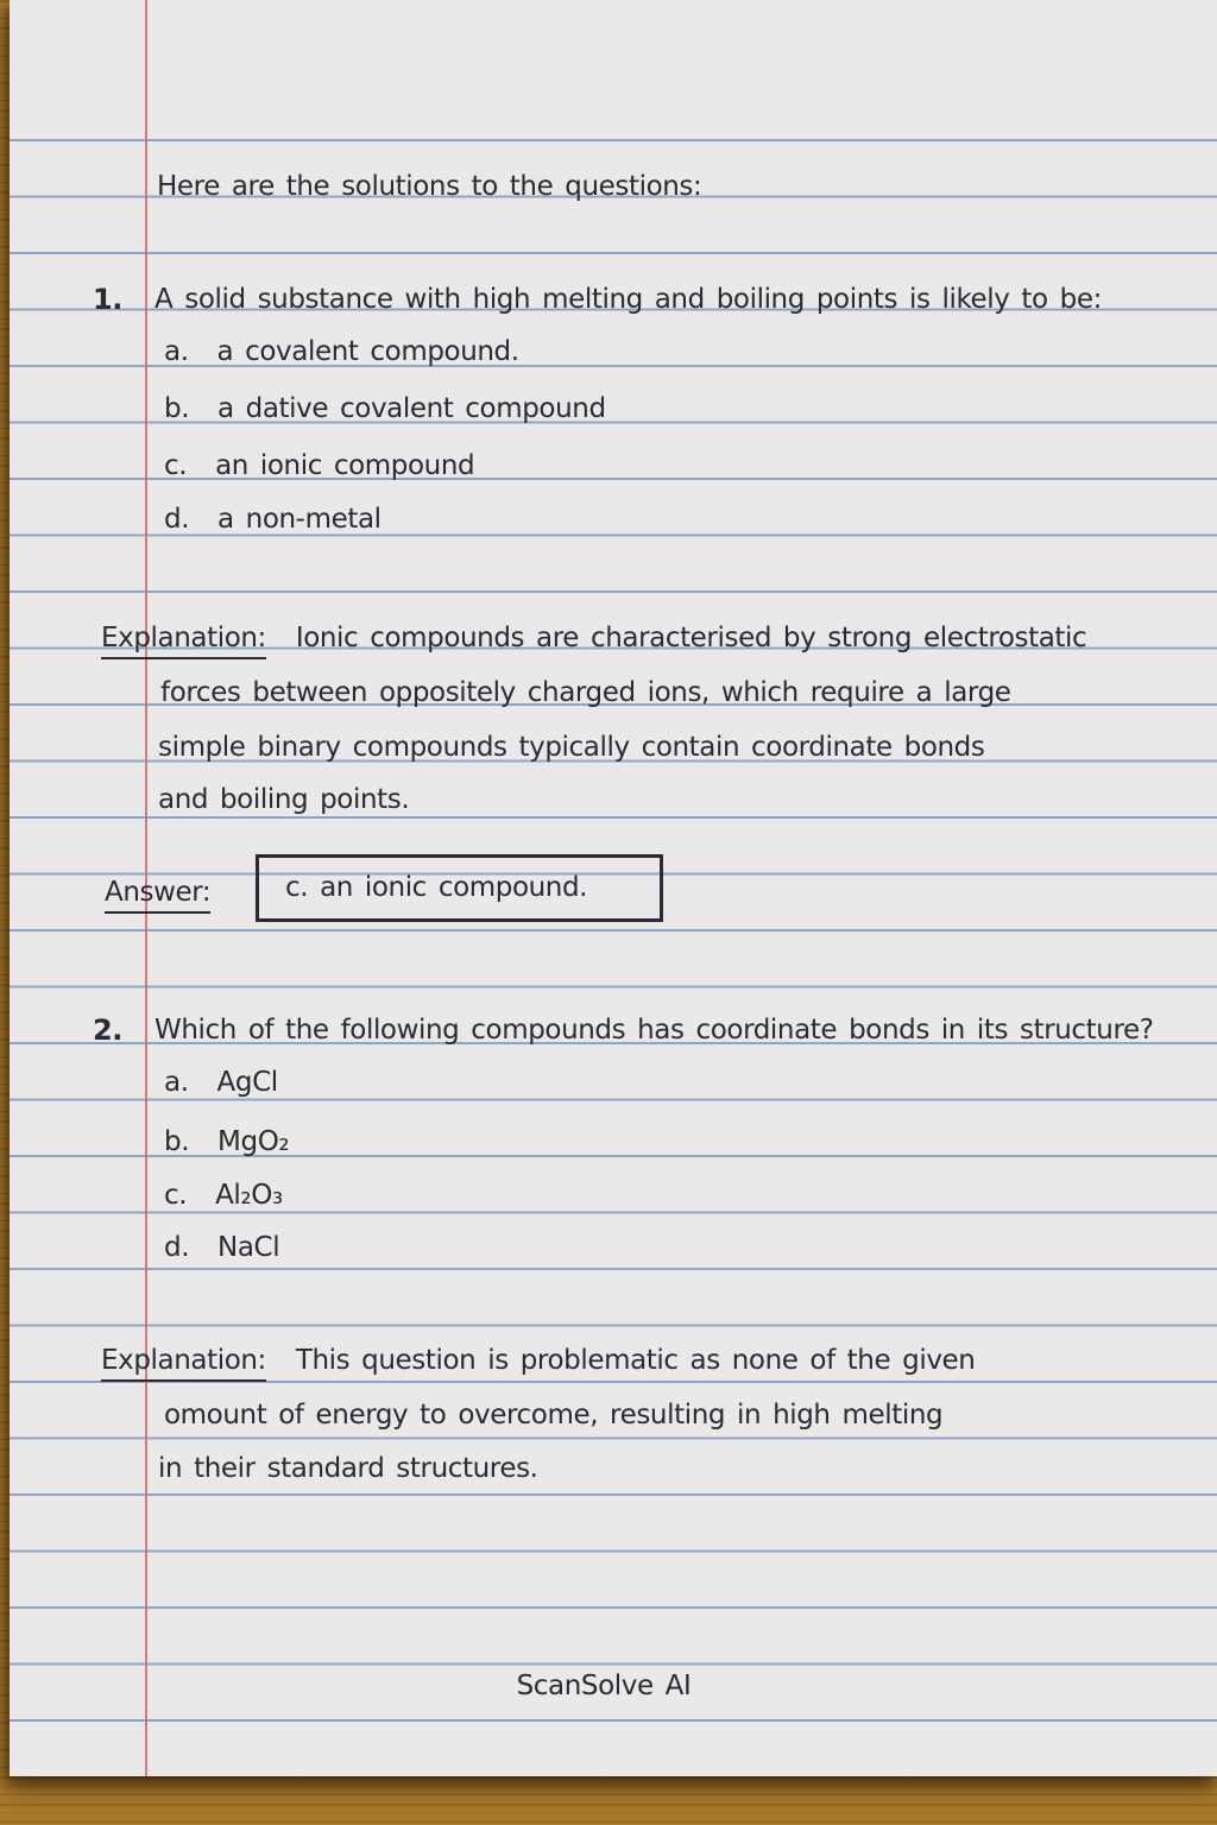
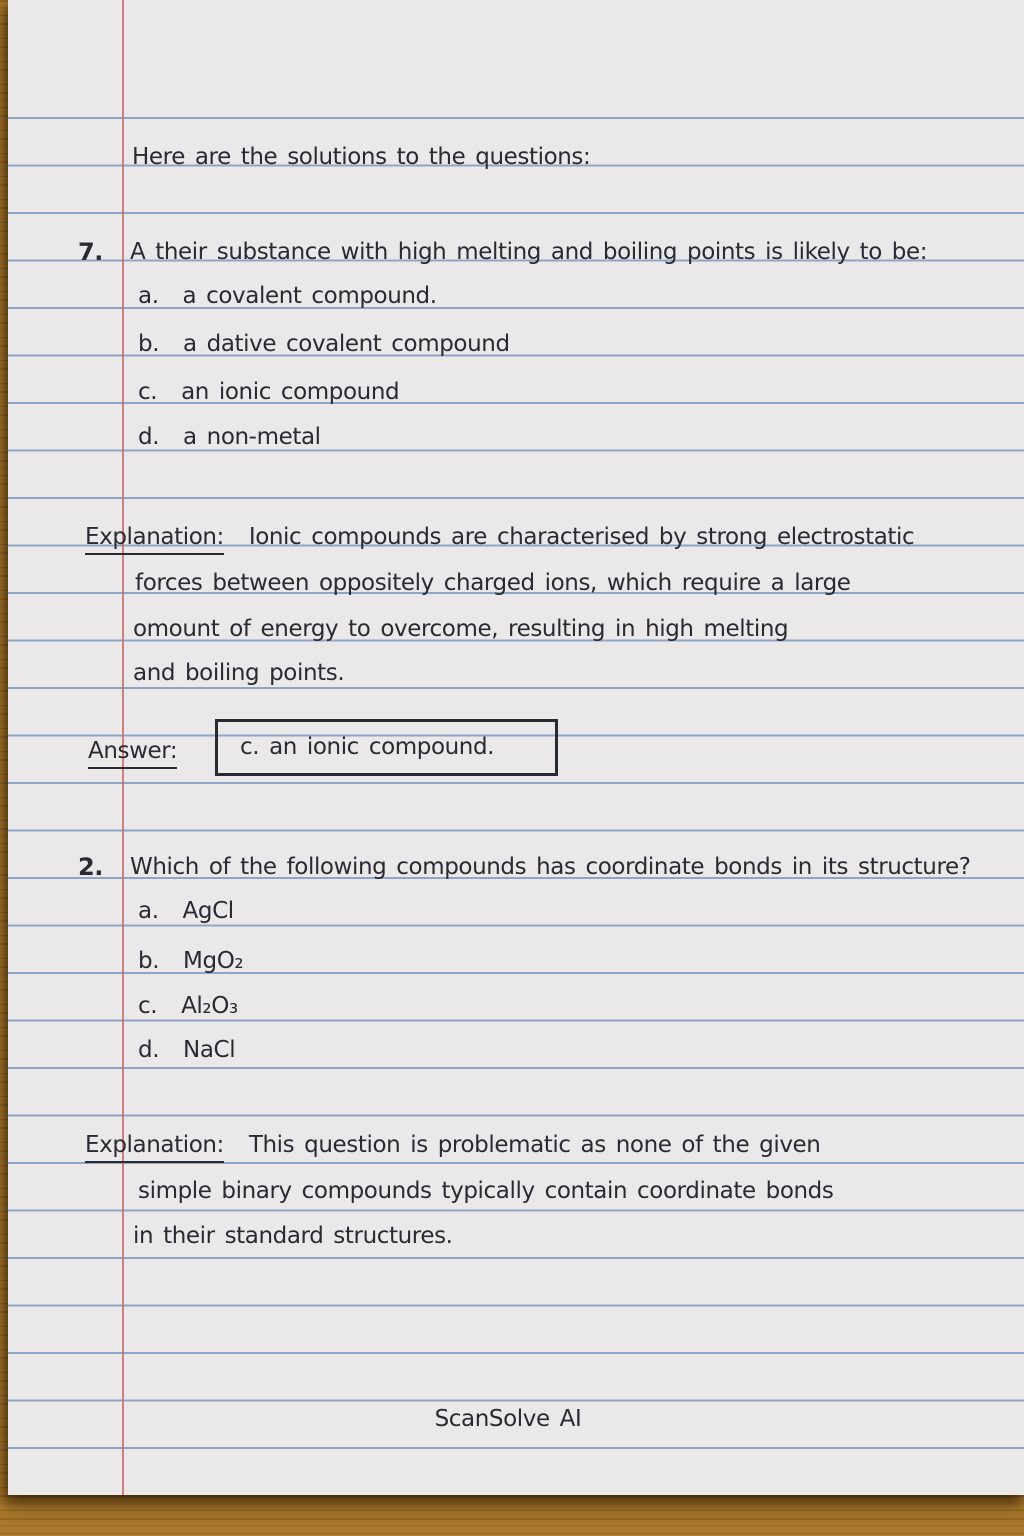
  Here are the solutions to the questions:
- 1.
+ 7.
- A solid substance with high melting and boiling points is likely to be:
+ A their substance with high melting and boiling points is likely to be:
  a. a covalent compound.
  b. a dative covalent compound
  c. an ionic compound
  d. a non-metal
  Explanation: Ionic compounds are characterised by strong electrostatic
  forces between oppositely charged ions, which require a large
- simple binary compounds typically contain coordinate bonds
+ omount of energy to overcome, resulting in high melting
  and boiling points.
  Answer:
  c. an ionic compound.
  2.
  Which of the following compounds has coordinate bonds in its structure?
  a. AgCl
  b. MgO₂
  c. Al₂O₃
  d. NaCl
  Explanation: This question is problematic as none of the given
- omount of energy to overcome, resulting in high melting
+ simple binary compounds typically contain coordinate bonds
  in their standard structures.
  ScanSolve AI
